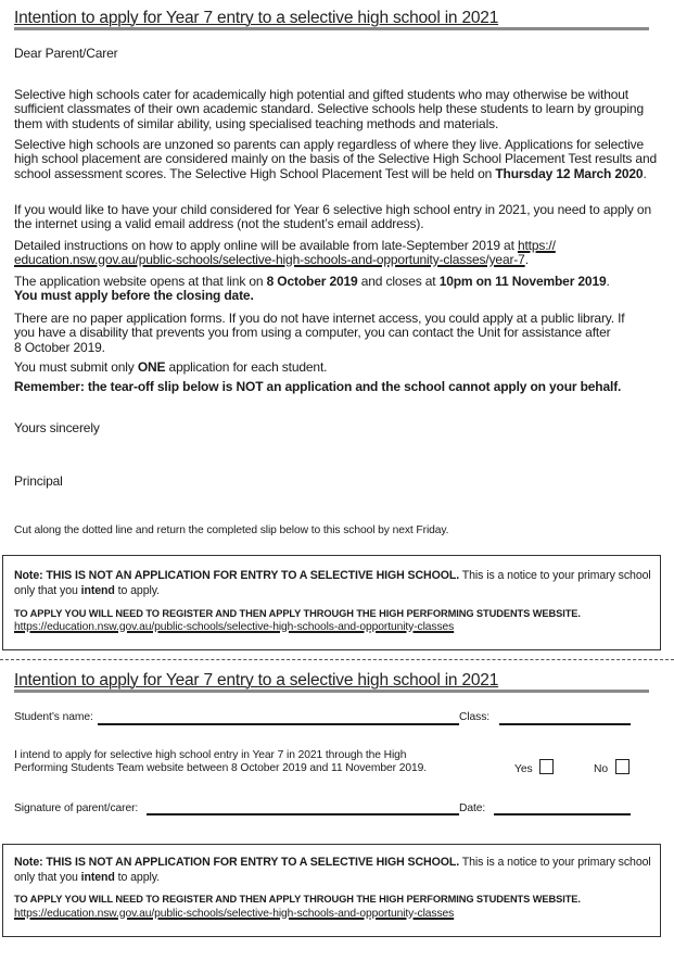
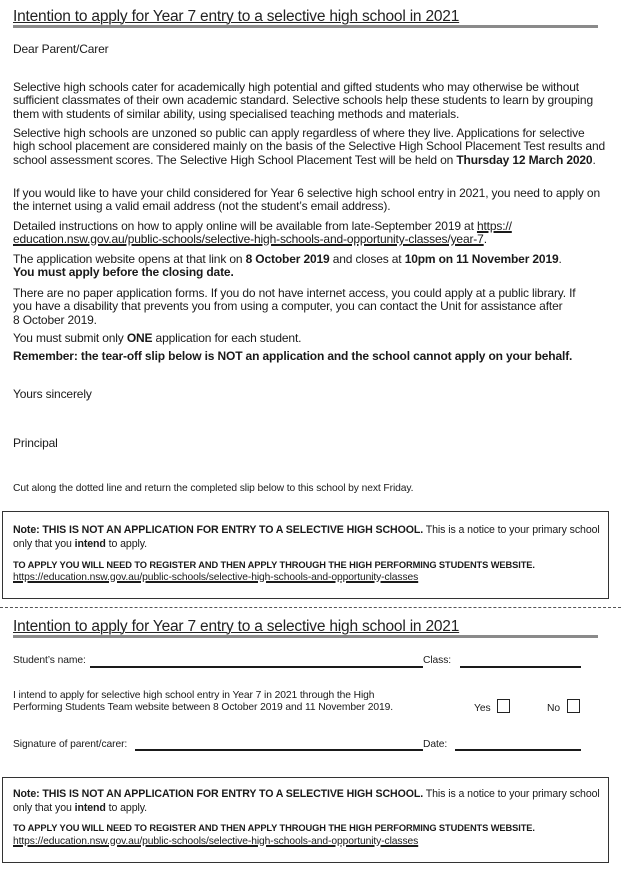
  Intention to apply for Year 7 entry to a selective high school in 2021
  Dear Parent/Carer
  Selective high schools cater for academically high potential and gifted students who may otherwise be without sufficient classmates of their own academic standard. Selective schools help these students to learn by grouping them with students of similar ability, using specialised teaching methods and materials.
- Selective high schools are unzoned so parents can apply regardless of where they live. Applications for selective high school placement are considered mainly on the basis of the Selective High School Placement Test results and school assessment scores. The Selective High School Placement Test will be held on Thursday 12 March 2020.
+ Selective high schools are unzoned so public can apply regardless of where they live. Applications for selective high school placement are considered mainly on the basis of the Selective High School Placement Test results and school assessment scores. The Selective High School Placement Test will be held on Thursday 12 March 2020.
  If you would like to have your child considered for Year 6 selective high school entry in 2021, you need to apply on the internet using a valid email address (not the student’s email address).
  Detailed instructions on how to apply online will be available from late-September 2019 at https://
  education.nsw.gov.au/public-schools/selective-high-schools-and-opportunity-classes/year-7.
  The application website opens at that link on 8 October 2019 and closes at 10pm on 11 November 2019.
  You must apply before the closing date.
  There are no paper application forms. If you do not have internet access, you could apply at a public library. If
  you have a disability that prevents you from using a computer, you can contact the Unit for assistance after
  8 October 2019.
  You must submit only ONE application for each student.
  Remember: the tear-off slip below is NOT an application and the school cannot apply on your behalf.
  Yours sincerely
  Principal
  Cut along the dotted line and return the completed slip below to this school by next Friday.
  Note: THIS IS NOT AN APPLICATION FOR ENTRY TO A SELECTIVE HIGH SCHOOL. This is a notice to your primary school only that you intend to apply.
  TO APPLY YOU WILL NEED TO REGISTER AND THEN APPLY THROUGH THE HIGH PERFORMING STUDENTS WEBSITE.
  https://education.nsw.gov.au/public-schools/selective-high-schools-and-opportunity-classes
  Intention to apply for Year 7 entry to a selective high school in 2021
  Student’s name:
  Class:
  I intend to apply for selective high school entry in Year 7 in 2021 through the High
  Performing Students Team website between 8 October 2019 and 11 November 2019.
  Yes
  No
  Signature of parent/carer:
  Date:
  Note: THIS IS NOT AN APPLICATION FOR ENTRY TO A SELECTIVE HIGH SCHOOL. This is a notice to your primary school only that you intend to apply.
  TO APPLY YOU WILL NEED TO REGISTER AND THEN APPLY THROUGH THE HIGH PERFORMING STUDENTS WEBSITE.
  https://education.nsw.gov.au/public-schools/selective-high-schools-and-opportunity-classes
